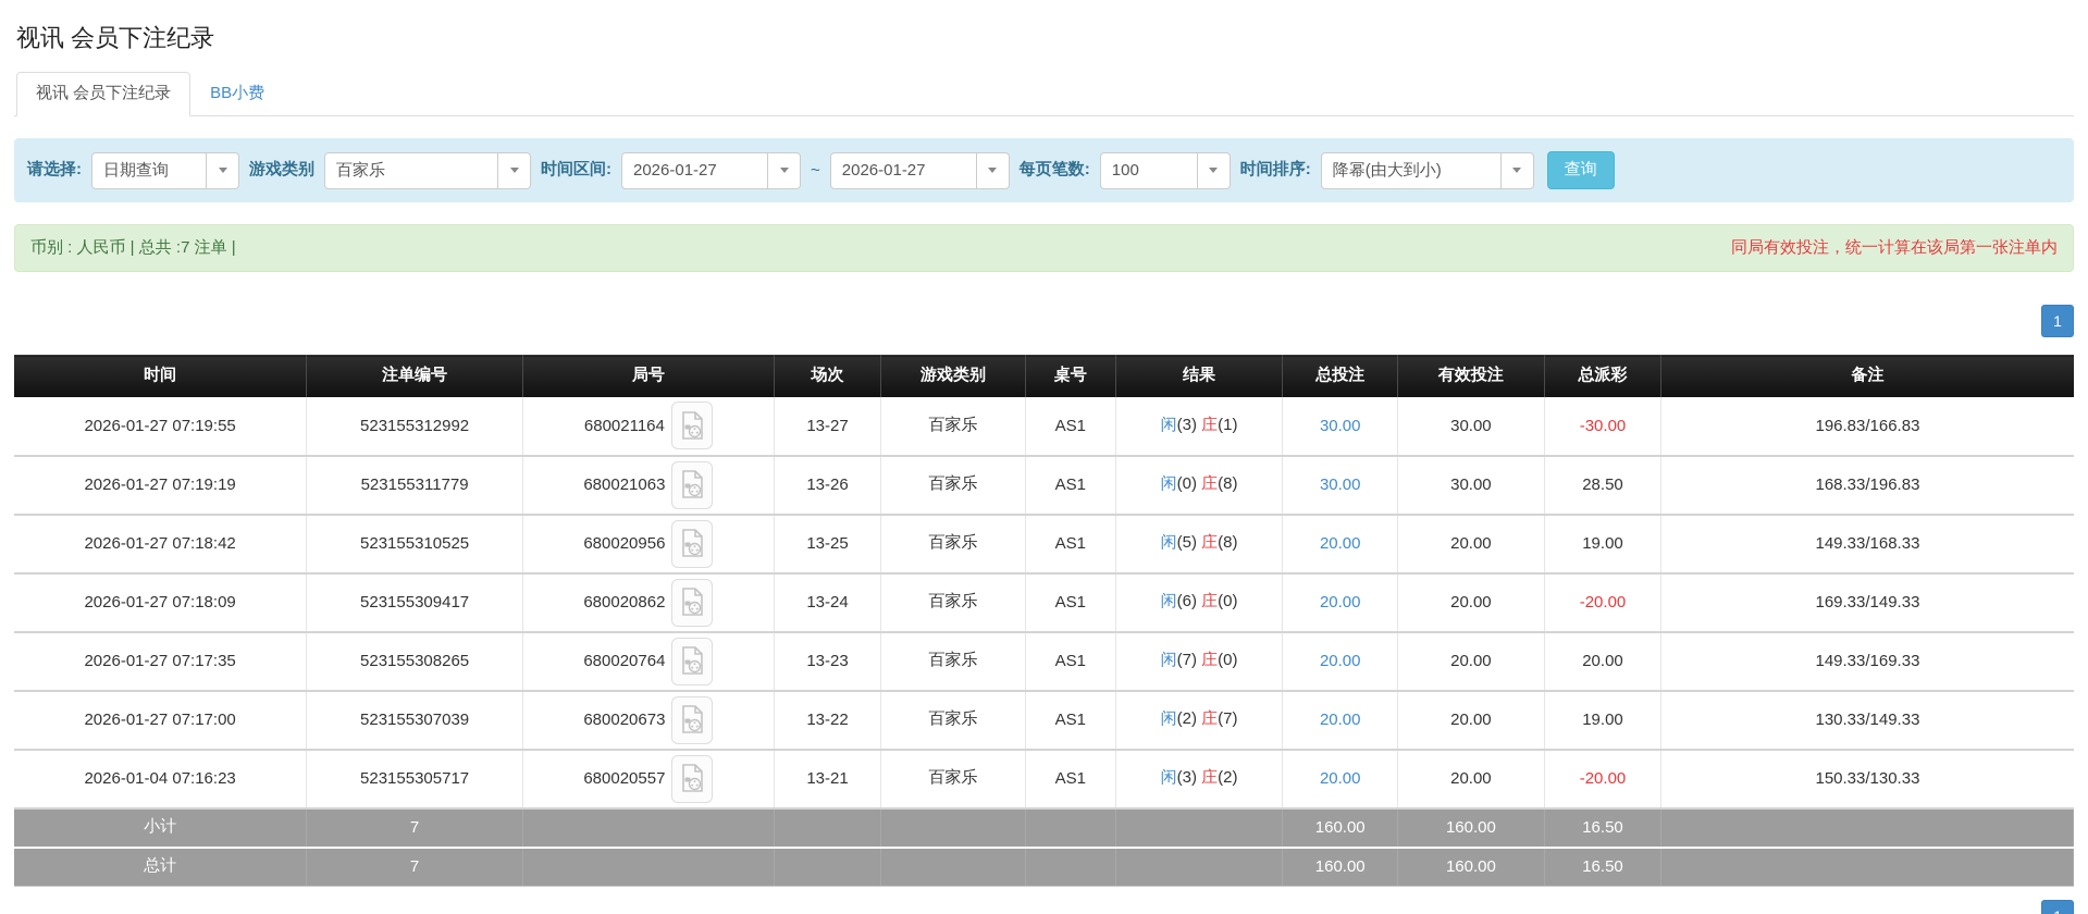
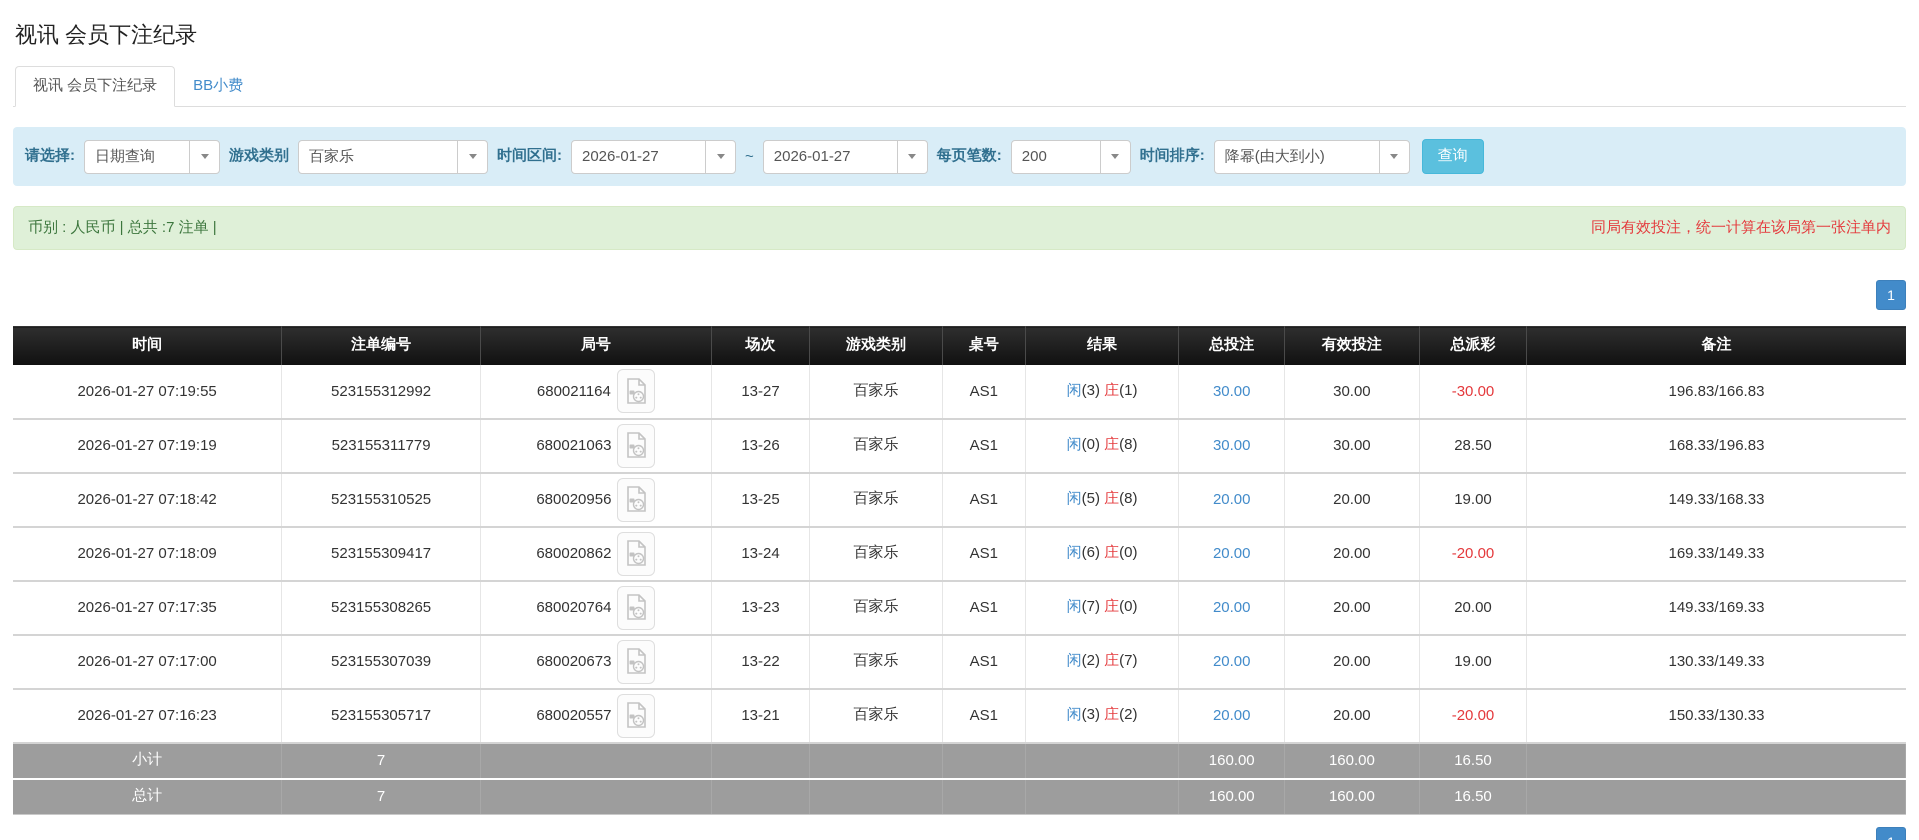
  视讯 会员下注纪录
  视讯 会员下注纪录
  BB小费
  请选择:
  日期查询
  游戏类别
  百家乐
  时间区间:
  2026-01-27
  ~
  2026-01-27
  每页笔数:
- 100
+ 200
  时间排序:
  降幂(由大到小)
  查询
  币别 : 人民币 | 总共 :7 注单 |
  同局有效投注，统一计算在该局第一张注单内
  1
  时间	注单编号	局号	场次	游戏类别	桌号	结果	总投注	有效投注	总派彩	备注
  2026-01-27 07:19:55	523155312992	680021164	13-27	百家乐	AS1	闲(3) 庄(1)	30.00	30.00	-30.00	196.83/166.83
  2026-01-27 07:19:19	523155311779	680021063	13-26	百家乐	AS1	闲(0) 庄(8)	30.00	30.00	28.50	168.33/196.83
  2026-01-27 07:18:42	523155310525	680020956	13-25	百家乐	AS1	闲(5) 庄(8)	20.00	20.00	19.00	149.33/168.33
  2026-01-27 07:18:09	523155309417	680020862	13-24	百家乐	AS1	闲(6) 庄(0)	20.00	20.00	-20.00	169.33/149.33
  2026-01-27 07:17:35	523155308265	680020764	13-23	百家乐	AS1	闲(7) 庄(0)	20.00	20.00	20.00	149.33/169.33
  2026-01-27 07:17:00	523155307039	680020673	13-22	百家乐	AS1	闲(2) 庄(7)	20.00	20.00	19.00	130.33/149.33
- 2026-01-04 07:16:23	523155305717	680020557	13-21	百家乐	AS1	闲(3) 庄(2)	20.00	20.00	-20.00	150.33/130.33
+ 2026-01-27 07:16:23	523155305717	680020557	13-21	百家乐	AS1	闲(3) 庄(2)	20.00	20.00	-20.00	150.33/130.33
  小计	7						160.00	160.00	16.50
  总计	7						160.00	160.00	16.50
